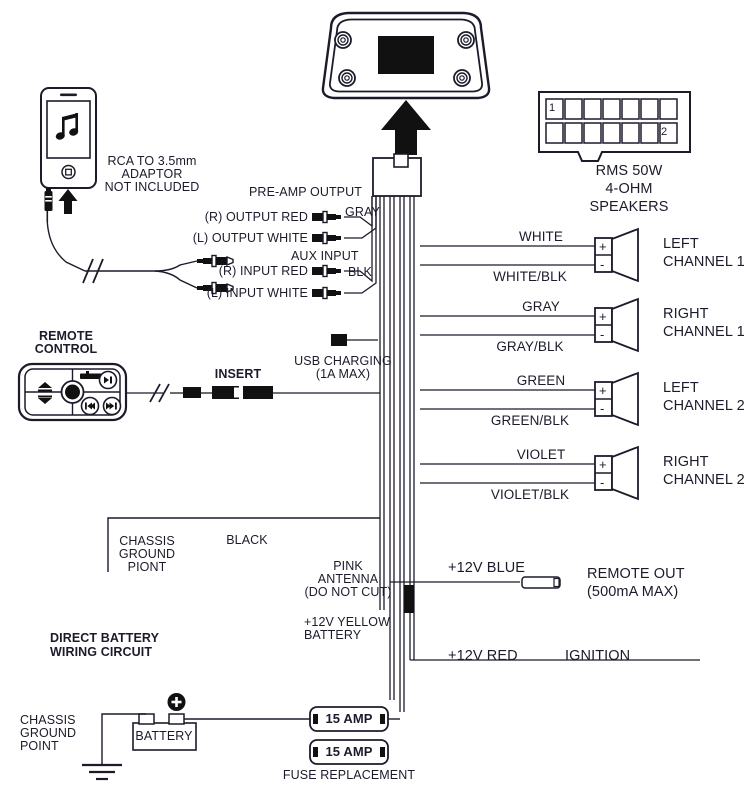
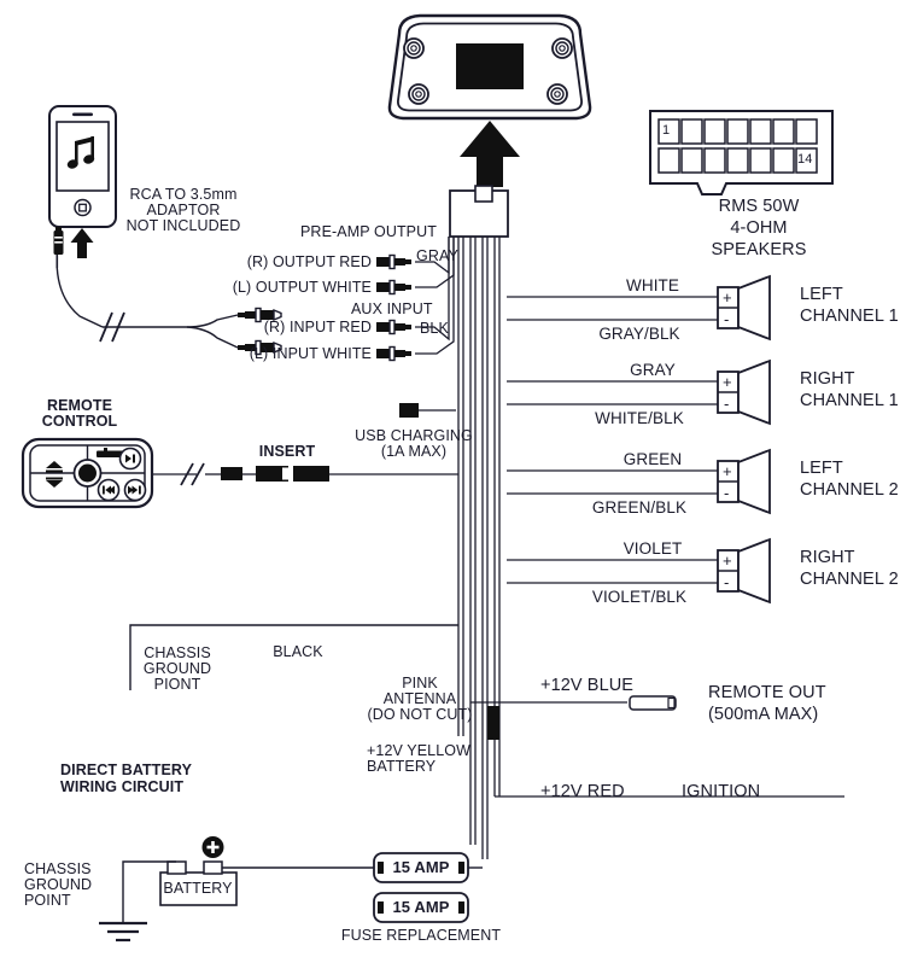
  RCA TO 3.5mm
  ADAPTOR
  NOT INCLUDED
  1
- 2
+ 14
  RMS 50W
  4-OHM
  SPEAKERS
  PRE-AMP OUTPUT
  (R) OUTPUT RED
  (L) OUTPUT WHITE
  GRAY
  AUX INPUT
  (R) INPUT RED
  (L) INPUT WHITE
  BLK
  USB CHARGING
  (1A MAX)
  REMOTE
  CONTROL
  INSERT
  WHITE
- WHITE/BLK
+ GRAY/BLK
  GRAY
- GRAY/BLK
+ WHITE/BLK
  GREEN
  GREEN/BLK
  VIOLET
  VIOLET/BLK
  +
  -
  +
  -
  +
  -
  +
  -
  LEFT
  CHANNEL 1
  RIGHT
  CHANNEL 1
  LEFT
  CHANNEL 2
  RIGHT
  CHANNEL 2
  CHASSIS
  GROUND
  PIONT
  BLACK
  PINK
  ANTENNA
  (DO NOT CUT)
  +12V YELLOW
  BATTERY
  +12V BLUE
  REMOTE OUT
  (500mA MAX)
  +12V RED
  IGNITION
  DIRECT BATTERY
  WIRING CIRCUIT
  CHASSIS
  GROUND
  POINT
  BATTERY
  15 AMP
  15 AMP
  FUSE REPLACEMENT
